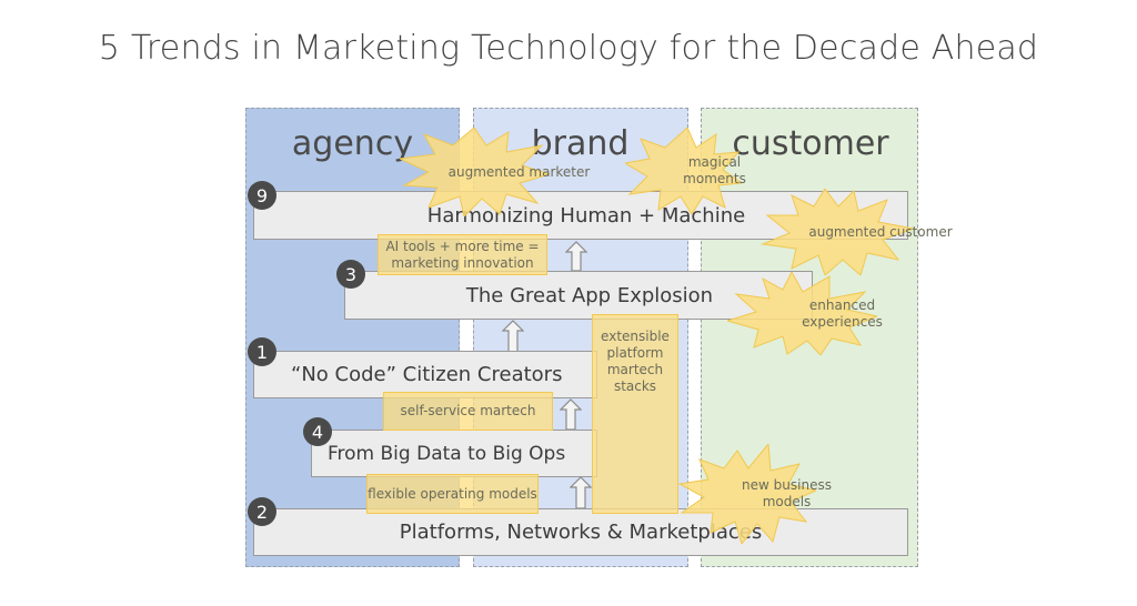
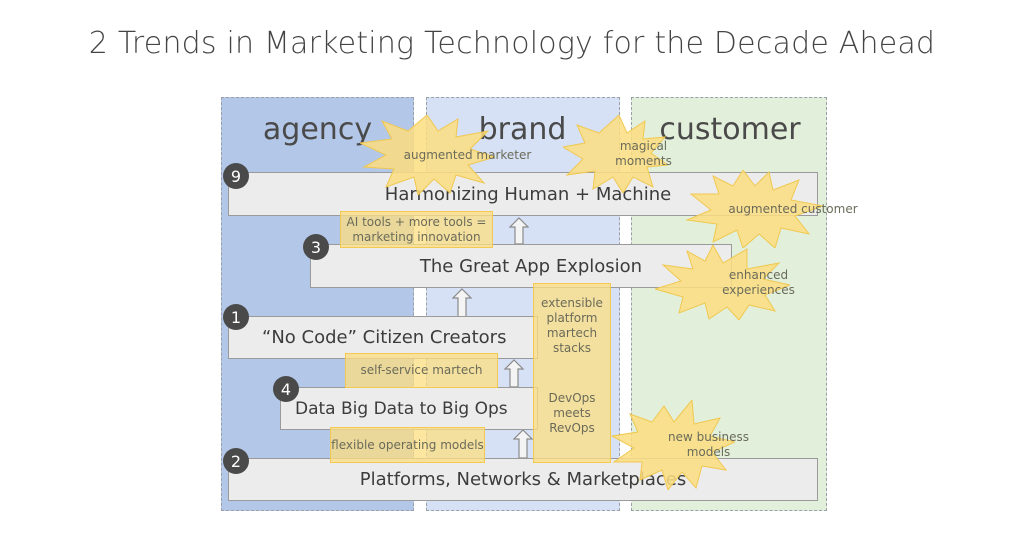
- 5 Trends in Marketing Technology for the Decade Ahead
+ 2 Trends in Marketing Technology for the Decade Ahead
  agency
  brand
  customer
  Harmonizing Human + Machine
  The Great App Explosion
  “No Code” Citizen Creators
- From Big Data to Big Ops
+ Data Big Data to Big Ops
  Platforms, Networks & Marketplaces
  9
  3
  1
  4
  2
- AI tools + more time = marketing innovation
+ AI tools + more tools = marketing innovation
  extensible platform martech stacks
+ DevOps meets RevOps
  self-service martech
  flexible operating models
  augmented marketer
  magical moments
  augmented customer
  enhanced experiences
  new business models
